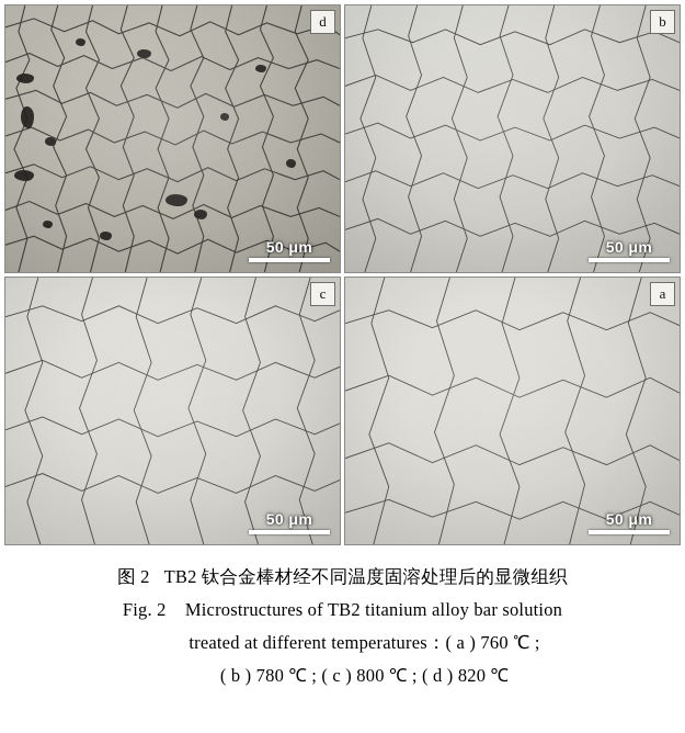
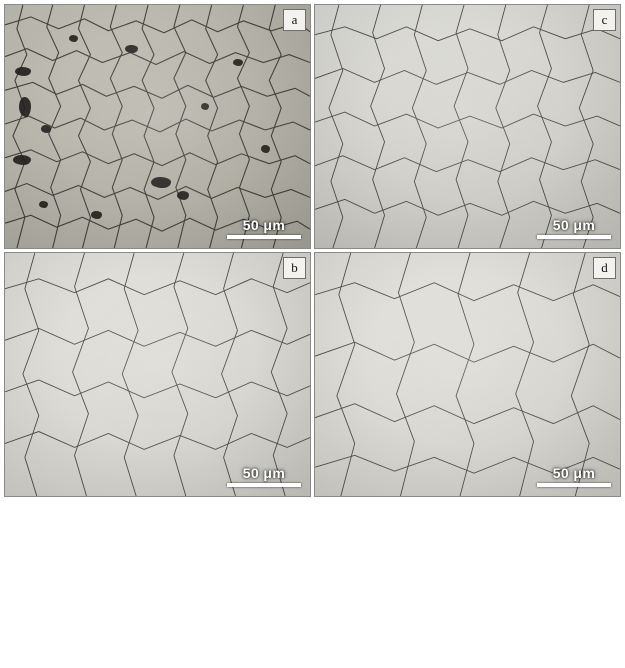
- d
+ a
  50 μm
- b
+ c
  50 μm
- c
+ b
  50 μm
- a
+ d
  50 μm
- 图 2 TB2 钛合金棒材经不同温度固溶处理后的显微组织
- Fig. 2 Microstructures of TB2 titanium alloy bar solution
- treated at different temperatures：( a ) 760 ℃ ;
- ( b ) 780 ℃ ; ( c ) 800 ℃ ; ( d ) 820 ℃
